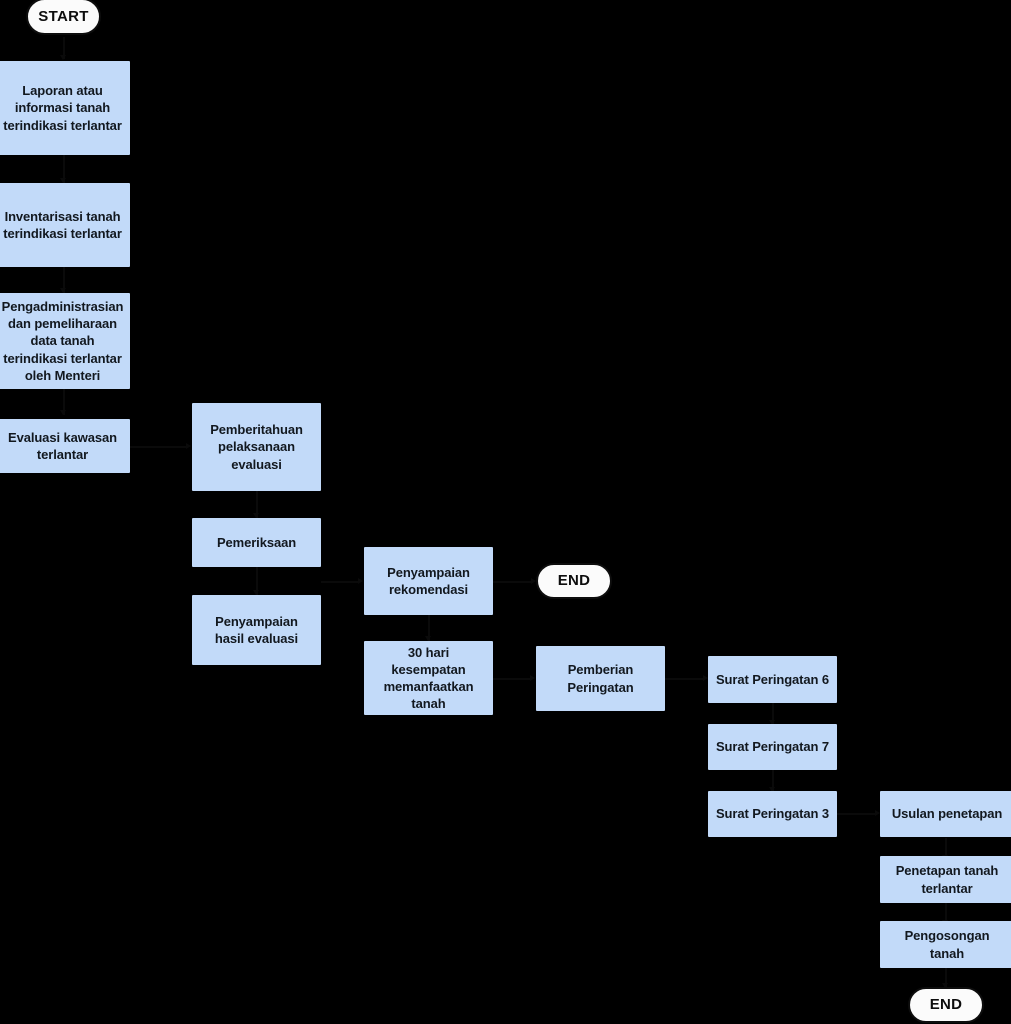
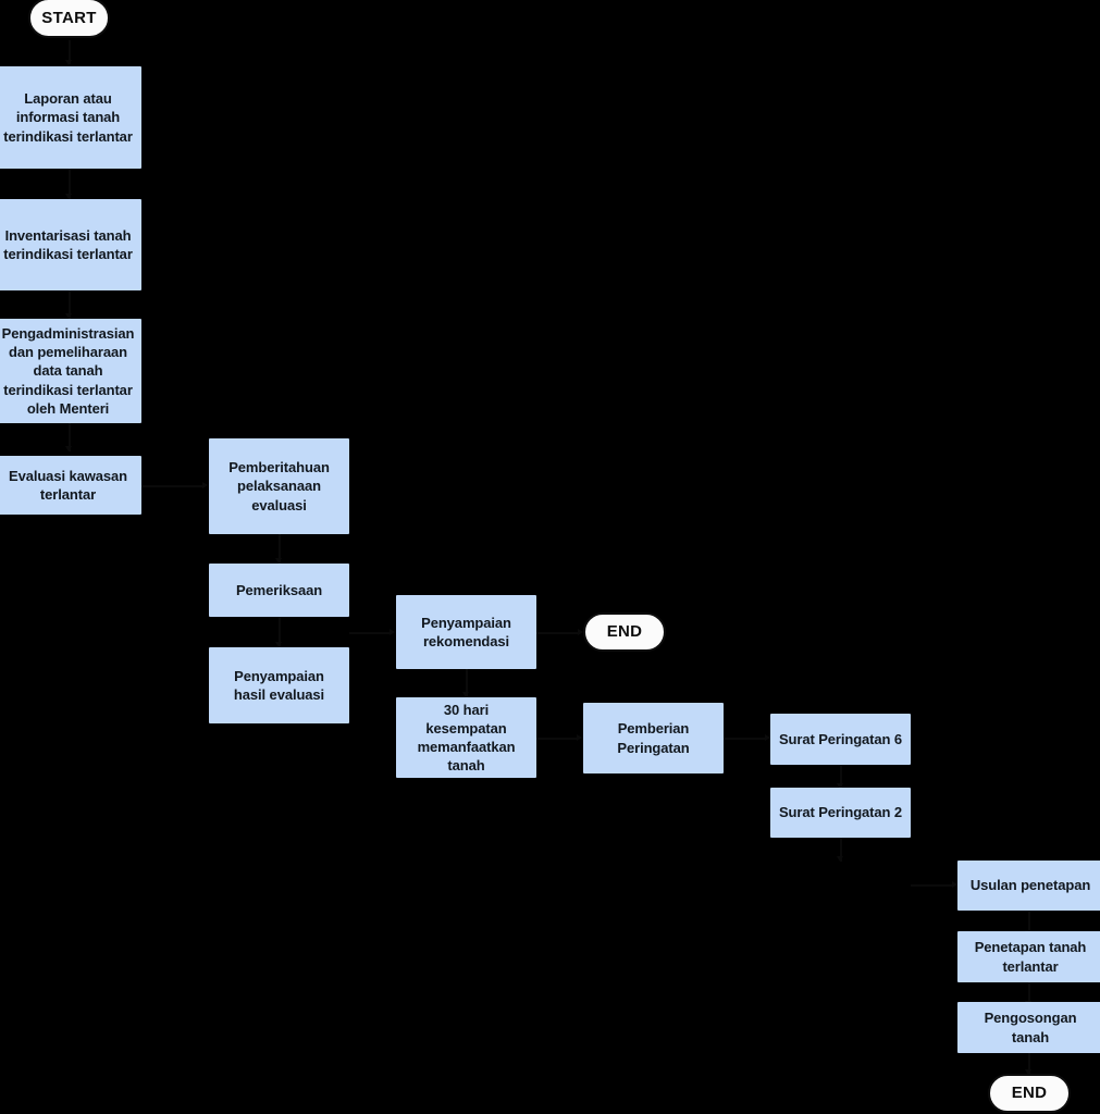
  START
  Laporan atau
  informasi tanah
  terindikasi terlantar
  Inventarisasi tanah
  terindikasi terlantar
  Pengadministrasian
  dan pemeliharaan
  data tanah
  terindikasi terlantar
  oleh Menteri
  Evaluasi kawasan
  terlantar
  Pemberitahuan
  pelaksanaan
  evaluasi
  Pemeriksaan
  Penyampaian
  hasil evaluasi
  Penyampaian
  rekomendasi
  30 hari kesempatan
  memanfaatkan
  tanah
  END
  Pemberian
  Peringatan
  Surat Peringatan 6
- Surat Peringatan 7
+ Surat Peringatan 2
- Surat Peringatan 3
  Usulan penetapan
  Penetapan tanah
  terlantar
  Pengosongan tanah
  END
